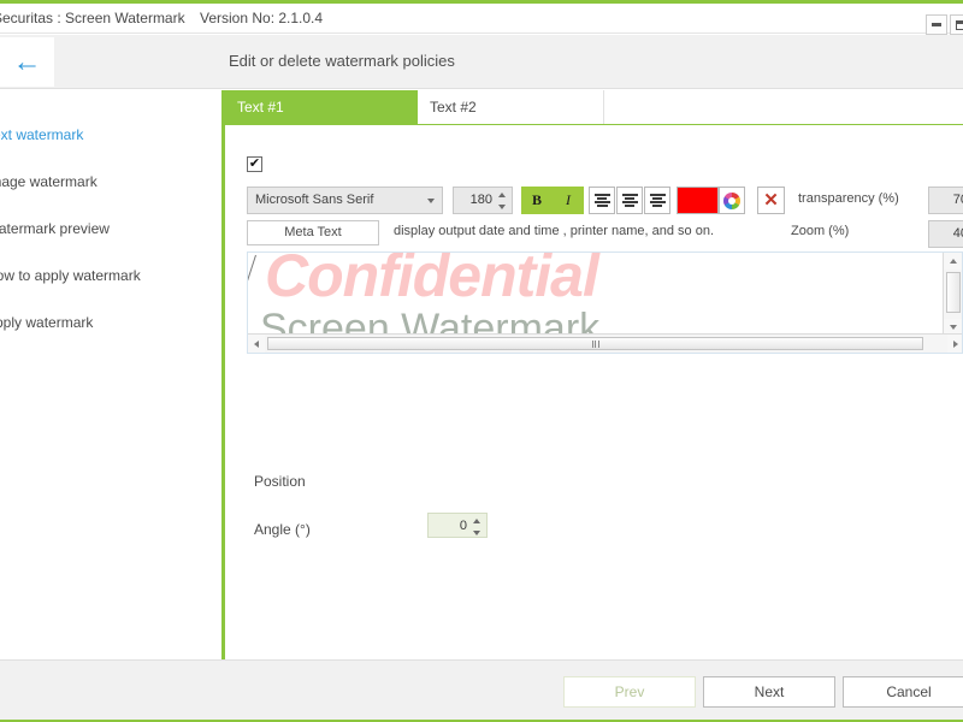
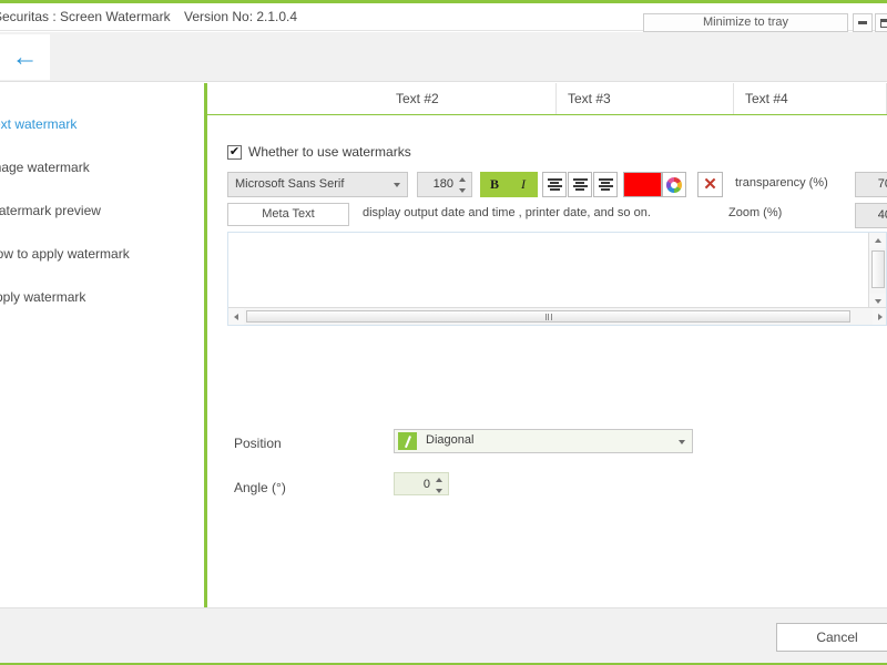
  ecuritas : Screen Watermark
  Version No: 2.1.0.4
+ Minimize to tray
  ←
- Edit or delete watermark policies
  xt watermark
  age watermark
  atermark preview
  ow to apply watermark
  ply watermark
- Text #1
  Text #2
+ Text #3
+ Text #4
  ✔
+ Whether to use watermarks
  Microsoft Sans Serif
  180
  B
  I
  ✕
  transparency (%)
  Meta Text
- display output date and time , printer name, and so on.
+ display output date and time , printer date, and so on.
  Zoom (%)
- Confidential
- Screen Watermark
  Position
+ Diagonal
  Angle (°)
  0
- Prev
- Next
  Cancel
